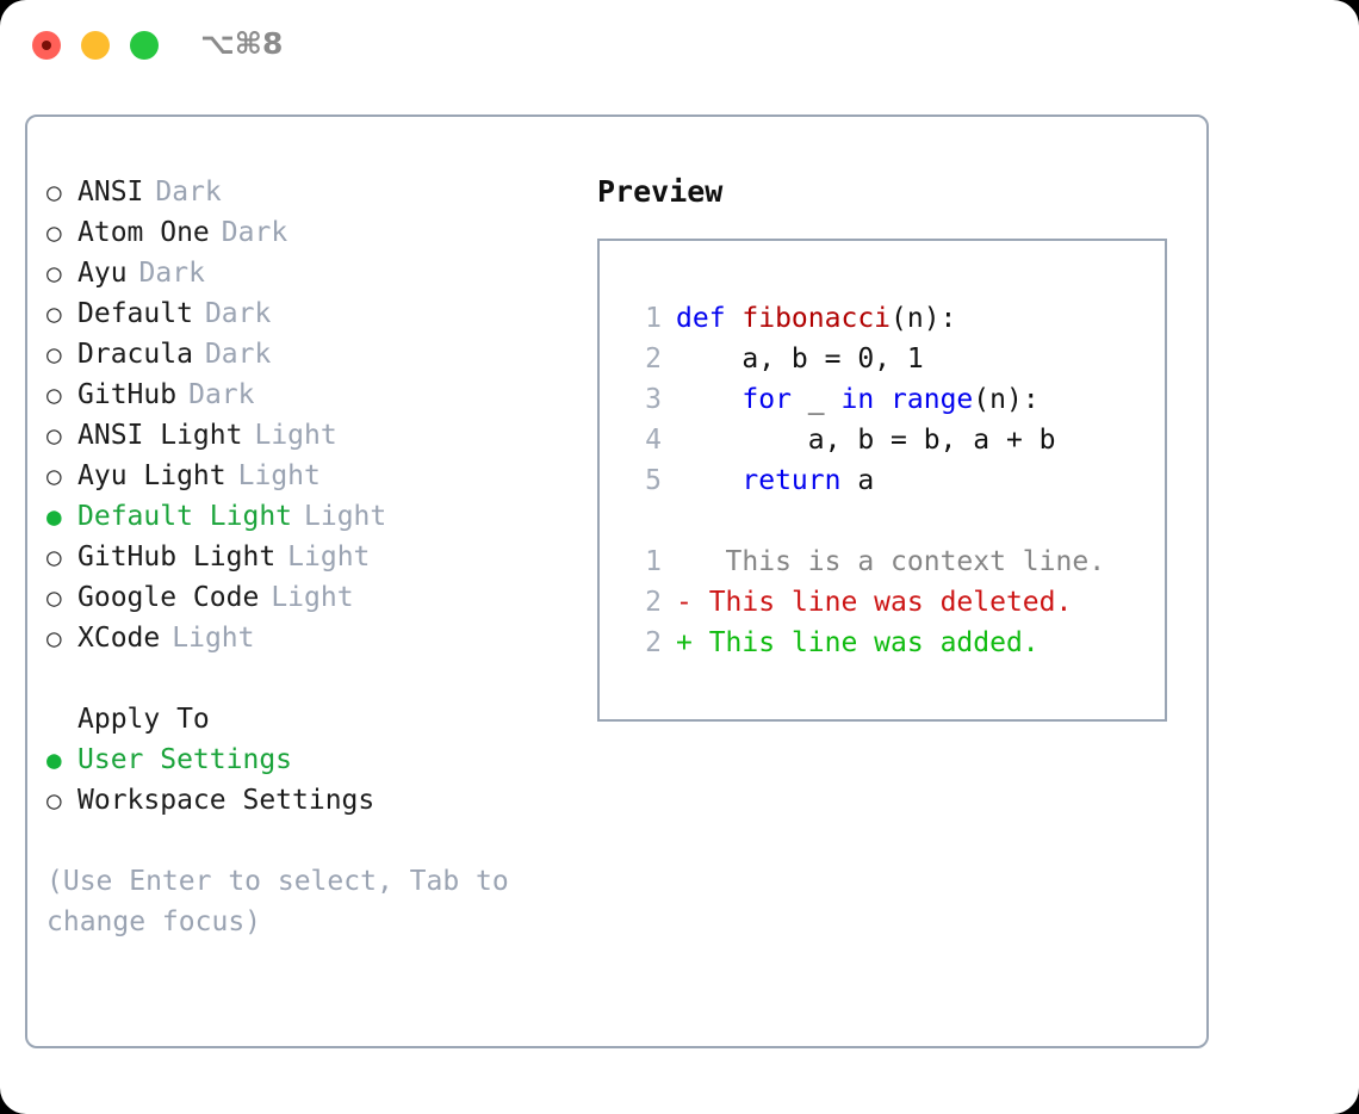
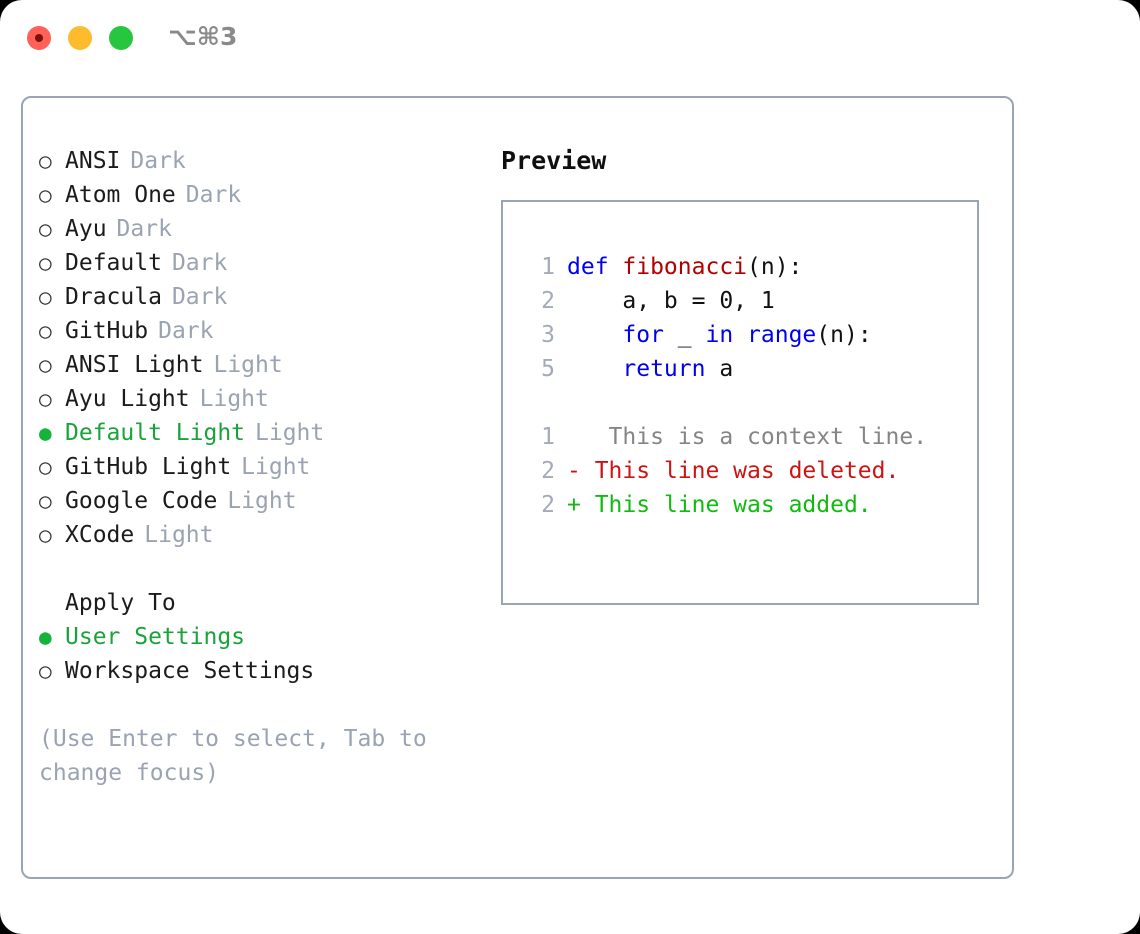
- ⌥⌘8
+ ⌥⌘3
  ○
  ANSI
  Dark
  ○
  Atom One
  Dark
  ○
  Ayu
  Dark
  ○
  Default
  Dark
  ○
  Dracula
  Dark
  ○
  GitHub
  Dark
  ○
  ANSI Light
  Light
  ○
  Ayu Light
  Light
  ●
  Default Light
  Light
  ○
  GitHub Light
  Light
  ○
  Google Code
  Light
  ○
  XCode
  Light
  Apply To
  ●
  User Settings
  ○
  Workspace Settings
  (Use Enter to select, Tab to change focus)
  Preview
  1
  def
  fibonacci
  (n):
  2
  a, b = 0, 1
  3
  for
  _
  in
  range
  (n):
- 4
- a, b = b, a + b
  5
  return
  a
  1
  This is a context line.
  2
  -
  This line was deleted.
  2
  +
  This line was added.
